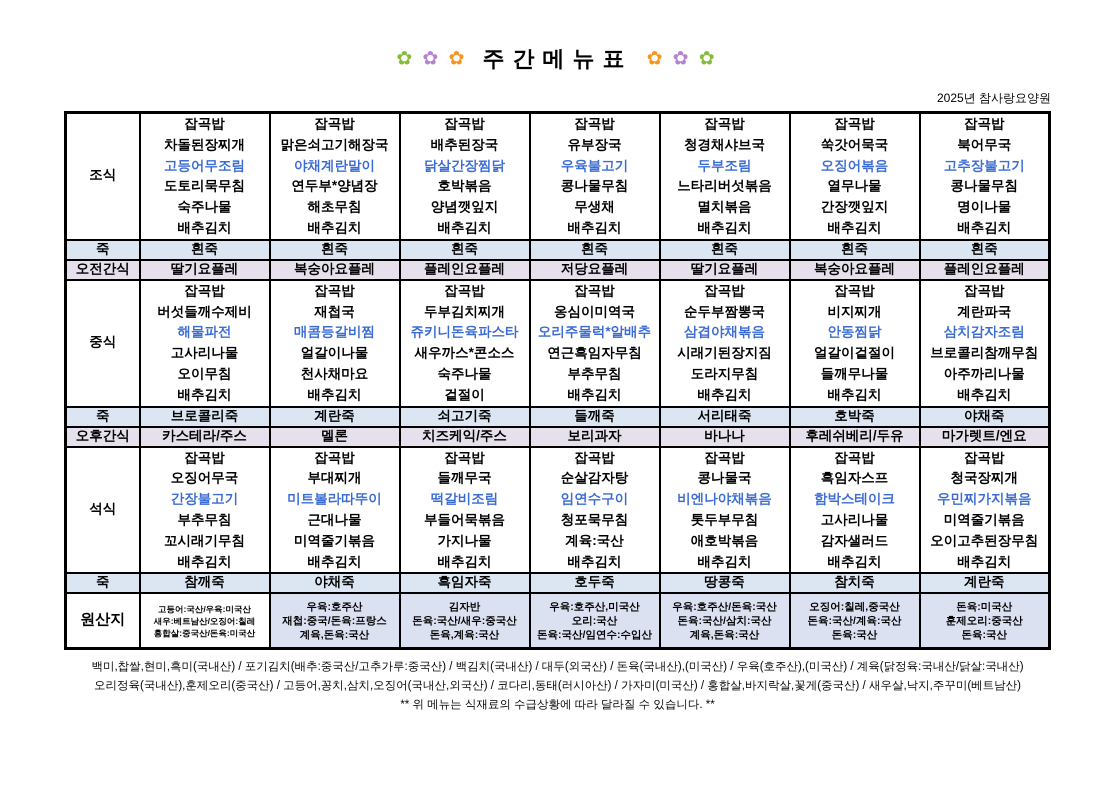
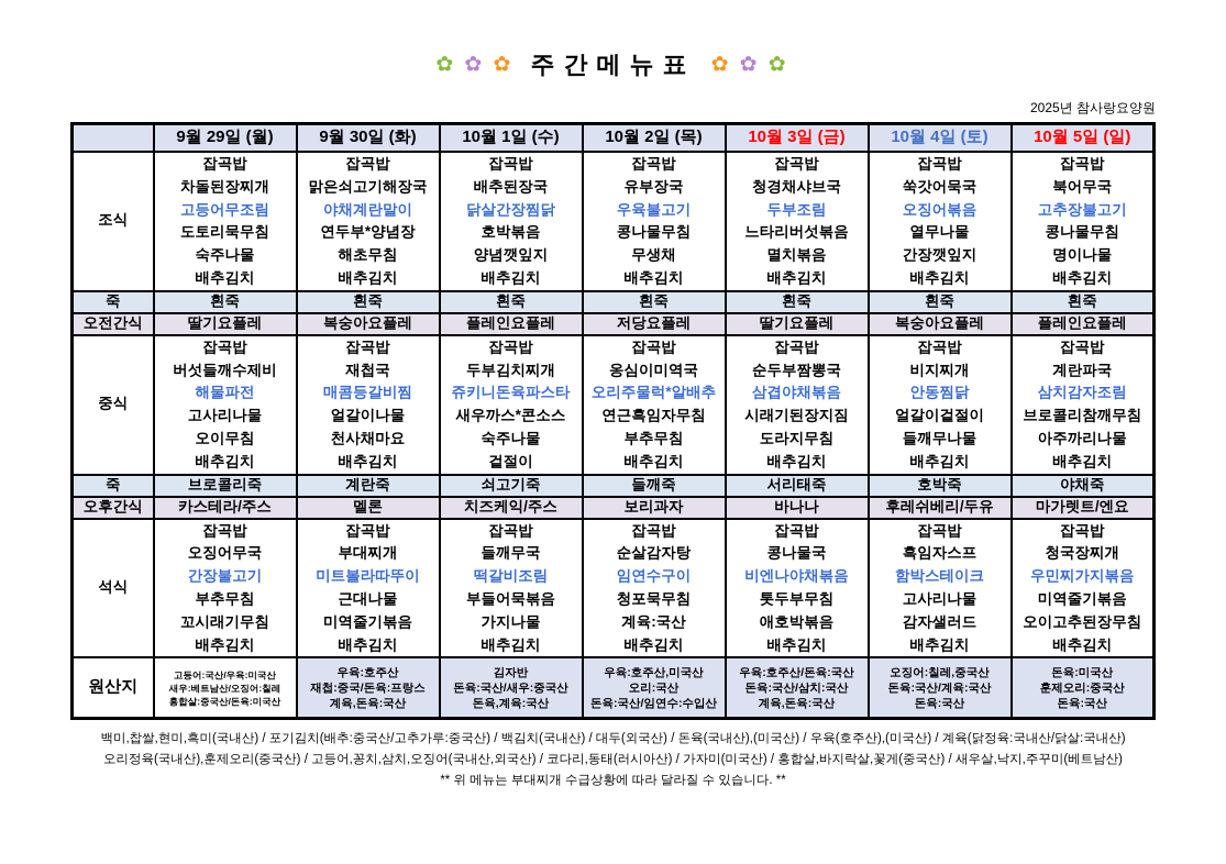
  ✿ ✿ ✿ 주간메뉴표 ✿ ✿ ✿
  2025년 참사랑요양원
+ 	9월 29일 (월)	9월 30일 (화)	10월 1일 (수)	10월 2일 (목)	10월 3일 (금)	10월 4일 (토)	10월 5일 (일)
  조식	잡곡밥차돌된장찌개고등어무조림도토리묵무침숙주나물배추김치	잡곡밥맑은쇠고기해장국야채계란말이연두부*양념장해초무침배추김치	잡곡밥배추된장국닭살간장찜닭호박볶음양념깻잎지배추김치	잡곡밥유부장국우육불고기콩나물무침무생채배추김치	잡곡밥청경채샤브국두부조림느타리버섯볶음멸치볶음배추김치	잡곡밥쑥갓어묵국오징어볶음열무나물간장깻잎지배추김치	잡곡밥북어무국고추장불고기콩나물무침명이나물배추김치
  죽	흰죽	흰죽	흰죽	흰죽	흰죽	흰죽	흰죽
  오전간식	딸기요플레	복숭아요플레	플레인요플레	저당요플레	딸기요플레	복숭아요플레	플레인요플레
  중식	잡곡밥버섯들깨수제비해물파전고사리나물오이무침배추김치	잡곡밥재첩국매콤등갈비찜얼갈이나물천사채마요배추김치	잡곡밥두부김치찌개쥬키니돈육파스타새우까스*콘소스숙주나물겉절이	잡곡밥옹심이미역국오리주물럭*알배추연근흑임자무침부추무침배추김치	잡곡밥순두부짬뽕국삼겹야채볶음시래기된장지짐도라지무침배추김치	잡곡밥비지찌개안동찜닭얼갈이겉절이들깨무나물배추김치	잡곡밥계란파국삼치감자조림브로콜리참깨무침아주까리나물배추김치
  죽	브로콜리죽	계란죽	쇠고기죽	들깨죽	서리태죽	호박죽	야채죽
  오후간식	카스테라/주스	멜론	치즈케익/주스	보리과자	바나나	후레쉬베리/두유	마가렛트/엔요
  석식	잡곡밥오징어무국간장불고기부추무침꼬시래기무침배추김치	잡곡밥부대찌개미트볼라따뚜이근대나물미역줄기볶음배추김치	잡곡밥들깨무국떡갈비조림부들어묵볶음가지나물배추김치	잡곡밥순살감자탕임연수구이청포묵무침계육:국산배추김치	잡곡밥콩나물국비엔나야채볶음톳두부무침애호박볶음배추김치	잡곡밥흑임자스프함박스테이크고사리나물감자샐러드배추김치	잡곡밥청국장찌개우민찌가지볶음미역줄기볶음오이고추된장무침배추김치
- 죽	참깨죽	야채죽	흑임자죽	호두죽	땅콩죽	참치죽	계란죽
  원산지	고등어:국산/우육:미국산새우:베트남산/오징어:칠레홍합살:중국산/돈육:미국산	우육:호주산재첩:중국/돈육:프랑스계육,돈육:국산	김자반돈육:국산/새우:중국산돈육,계육:국산	우육:호주산,미국산오리:국산돈육:국산/임연수:수입산	우육:호주산/돈육:국산돈육:국산/삼치:국산계육,돈육:국산	오징어:칠레,중국산돈육:국산/계육:국산돈육:국산	돈육:미국산훈제오리:중국산돈육:국산
  백미,찹쌀,현미,흑미(국내산) / 포기김치(배추:중국산/고추가루:중국산) / 백김치(국내산) / 대두(외국산) / 돈육(국내산),(미국산) / 우육(호주산),(미국산) / 계육(닭정육:국내산/닭살:국내산)
  오리정육(국내산),훈제오리(중국산) / 고등어,꽁치,삼치,오징어(국내산,외국산) / 코다리,동태(러시아산) / 가자미(미국산) / 홍합살,바지락살,꽃게(중국산) / 새우살,낙지,주꾸미(베트남산)
- ** 위 메뉴는 식재료의 수급상황에 따라 달라질 수 있습니다. **
+ ** 위 메뉴는 부대찌개 수급상황에 따라 달라질 수 있습니다. **
